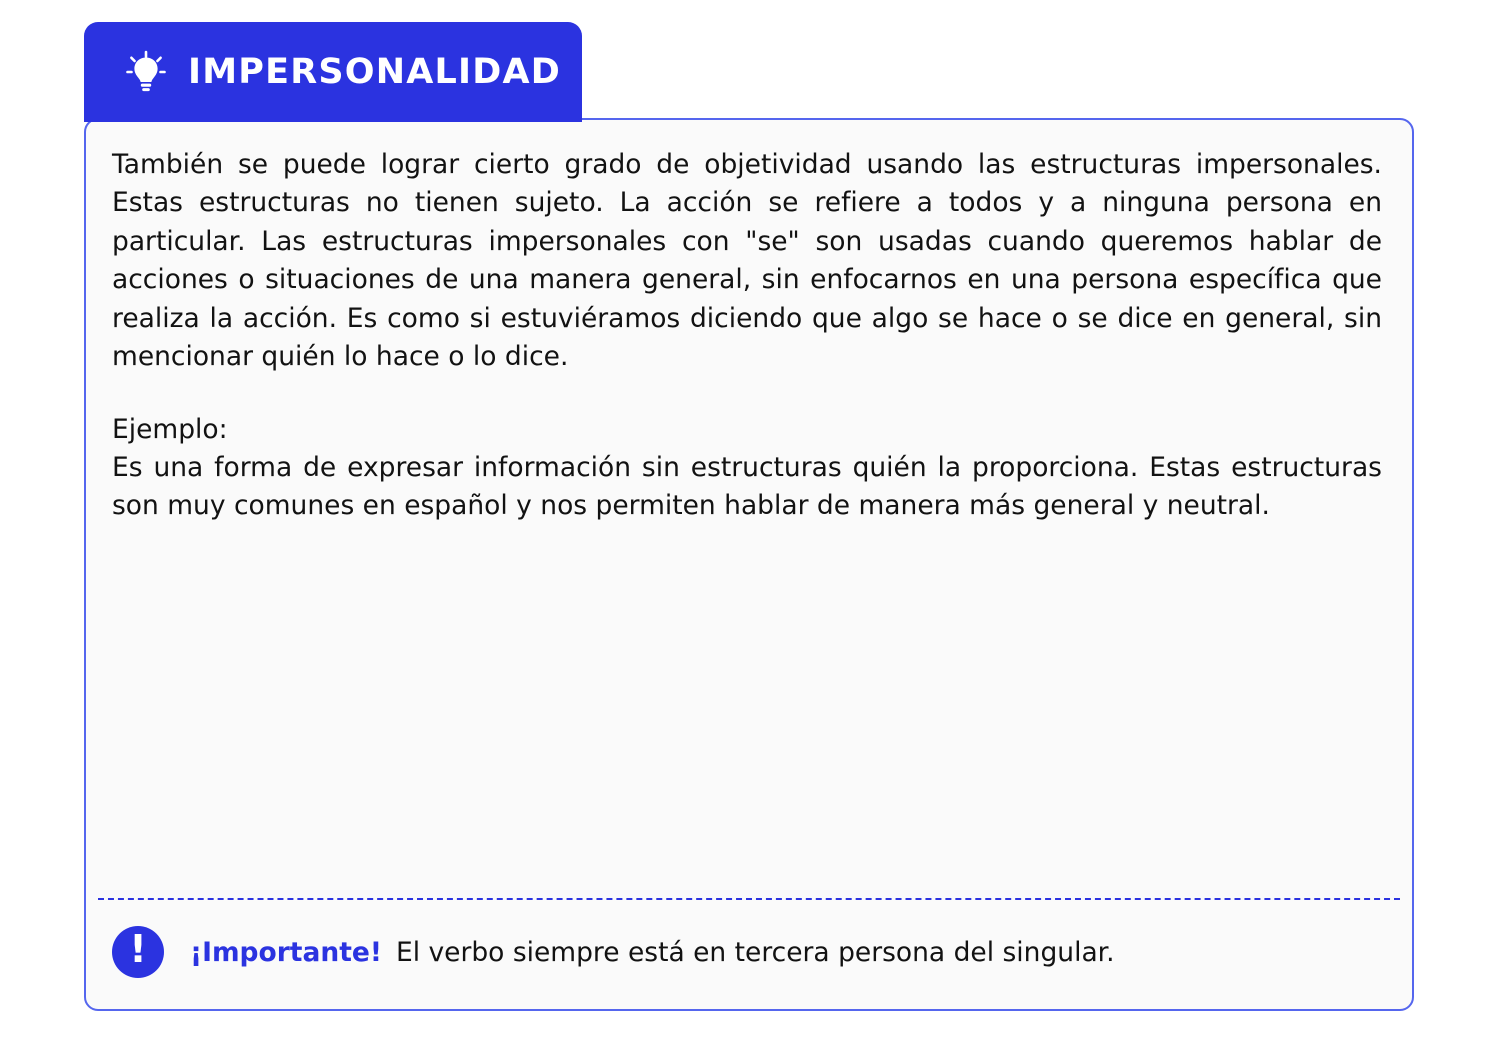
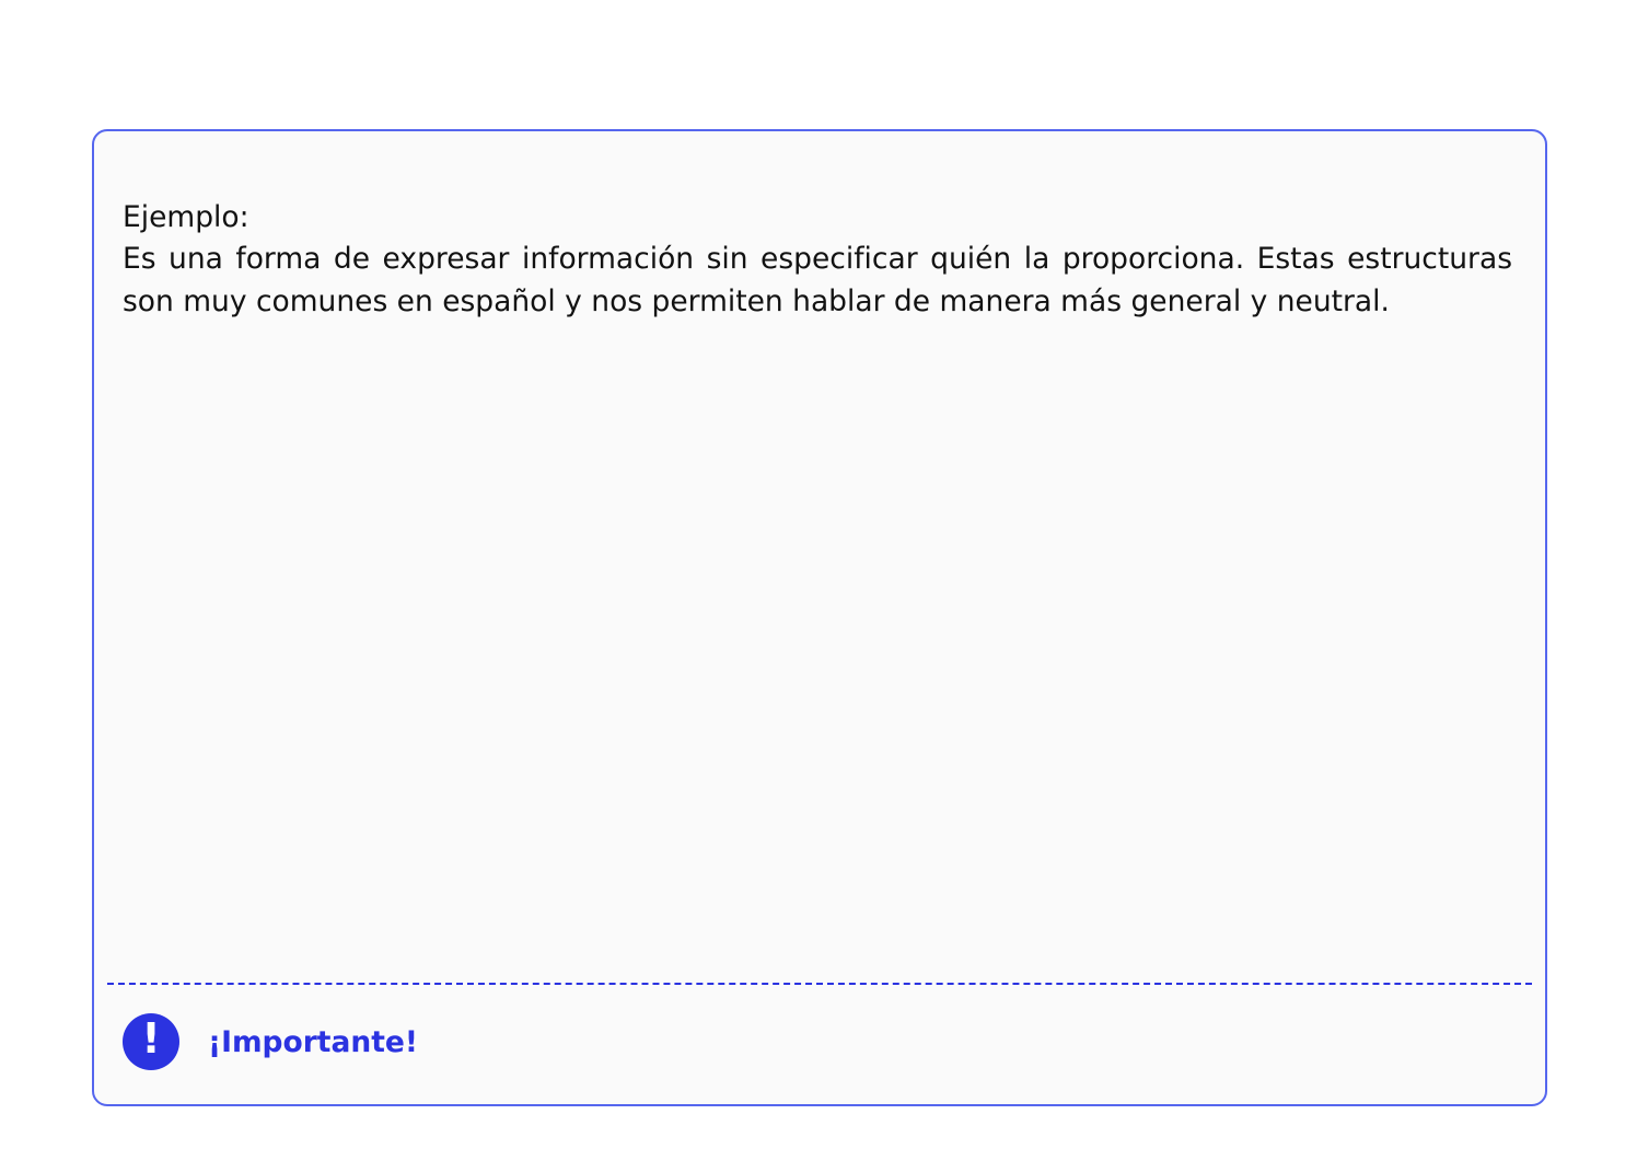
- IMPERSONALIDAD
- También se puede lograr cierto grado de objetividad usando las estructuras impersonales. Estas estructuras no tienen sujeto. La acción se refiere a todos y a ninguna persona en particular. Las estructuras impersonales con "se" son usadas cuando queremos hablar de acciones o situaciones de una manera general, sin enfocarnos en una persona específica que realiza la acción. Es como si estuviéramos diciendo que algo se hace o se dice en general, sin mencionar quién lo hace o lo dice.
  Ejemplo:
- Es una forma de expresar información sin estructuras quién la proporciona. Estas estructuras son muy comunes en español y nos permiten hablar de manera más general y neutral.
+ Es una forma de expresar información sin especificar quién la proporciona. Estas estructuras son muy comunes en español y nos permiten hablar de manera más general y neutral.
  !
  ¡Importante!
- El verbo siempre está en tercera persona del singular.
